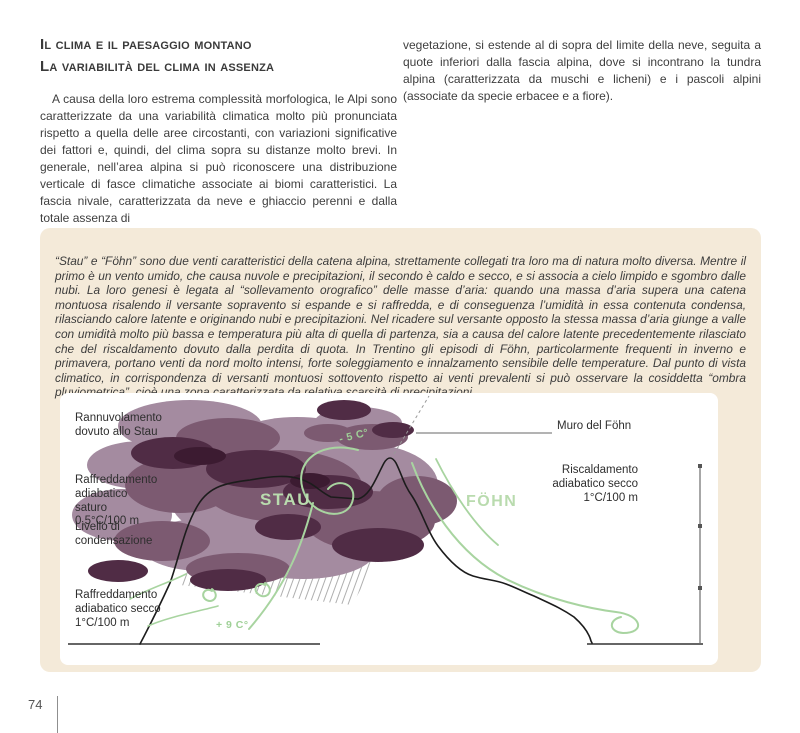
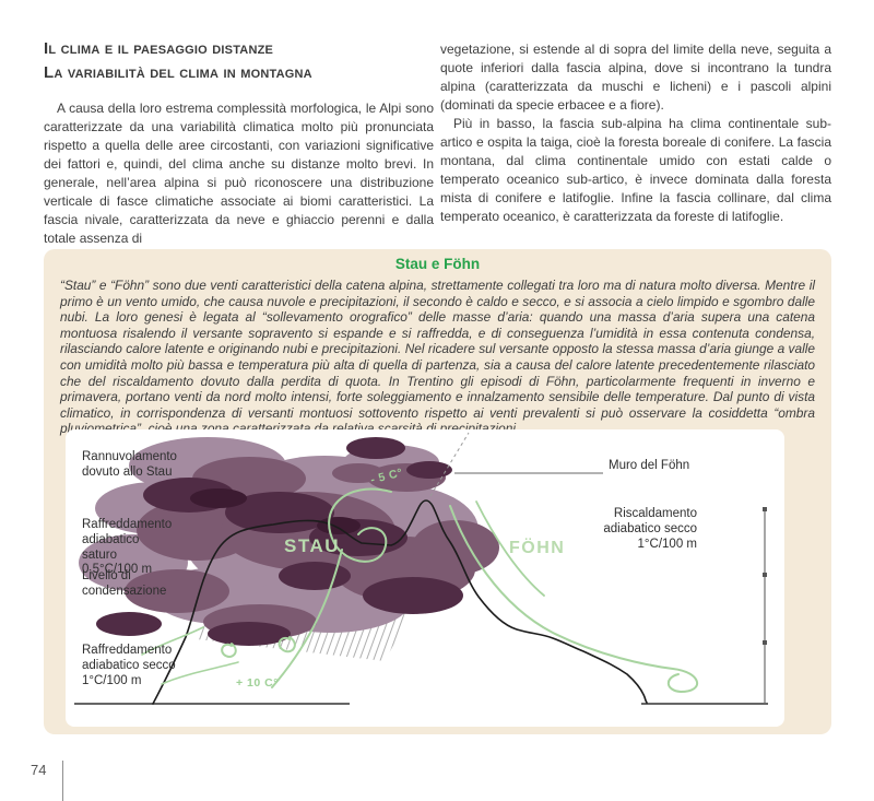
- Il clima e il paesaggio montano
+ Il clima e il paesaggio distanze
- La variabilità del clima in assenza
+ La variabilità del clima in montagna
- A causa della loro estrema complessità morfologica, le Alpi sono caratterizzate da una variabilità climatica molto più pronunciata rispetto a quella delle aree circostanti, con variazioni significative dei fattori e, quindi, del clima sopra su distanze molto brevi. In generale, nell’area alpina si può riconoscere una distribuzione verticale di fasce climatiche associate ai biomi caratteristici. La fascia nivale, caratterizzata da neve e ghiaccio perenni e dalla totale assenza di
+ A causa della loro estrema complessità morfologica, le Alpi sono caratterizzate da una variabilità climatica molto più pronunciata rispetto a quella delle aree circostanti, con variazioni significative dei fattori e, quindi, del clima anche su distanze molto brevi. In generale, nell’area alpina si può riconoscere una distribuzione verticale di fasce climatiche associate ai biomi caratteristici. La fascia nivale, caratterizzata da neve e ghiaccio perenni e dalla totale assenza di
- vegetazione, si estende al di sopra del limite della neve, seguita a quote inferiori dalla fascia alpina, dove si incontrano la tundra alpina (caratterizzata da muschi e licheni) e i pascoli alpini (associate da specie erbacee e a fiore).
+ vegetazione, si estende al di sopra del limite della neve, seguita a quote inferiori dalla fascia alpina, dove si incontrano la tundra alpina (caratterizzata da muschi e licheni) e i pascoli alpini (dominati da specie erbacee e a fiore).
+ Più in basso, la fascia sub-alpina ha clima continentale sub-artico e ospita la taiga, cioè la foresta boreale di conifere. La fascia montana, dal clima continentale umido con estati calde o temperato oceanico sub-artico, è invece dominata dalla foresta mista di conifere e latifoglie. Infine la fascia collinare, dal clima temperato oceanico, è caratterizzata da foreste di latifoglie.
+ Stau e Föhn
  “Stau” e “Föhn” sono due venti caratteristici della catena alpina, strettamente collegati tra loro ma di natura molto diversa. Mentre il primo è un vento umido, che causa nuvole e precipitazioni, il secondo è caldo e secco, e si associa a cielo limpido e sgombro dalle nubi. La loro genesi è legata al “sollevamento orografico” delle masse d’aria: quando una massa d’aria supera una catena montuosa risalendo il versante sopravento si espande e si raffredda, e di conseguenza l’umidità in essa contenuta condensa, rilasciando calore latente e originando nubi e precipitazioni. Nel ricadere sul versante opposto la stessa massa d’aria giunge a valle con umidità molto più bassa e temperatura più alta di quella di partenza, sia a causa del calore latente precedentemente rilasciato che del riscaldamento dovuto dalla perdita di quota. In Trentino gli episodi di Föhn, particolarmente frequenti in inverno e primavera, portano venti da nord molto intensi, forte soleggiamento e innalzamento sensibile delle temperature. Dal punto di vista climatico, in corrispondenza di versanti montuosi sottovento rispetto ai venti prevalenti si può osservare la cosiddetta “ombra pl
  Rannuvolamento
  dovuto allo Stau
  Raffreddamento
  adiabatico
  saturo
  0,5°C/100 m
  Livello di
  condensazione
  Raffreddamento
  adiabatico secco
  1°C/100 m
  Muro del Föhn
  Riscaldamento
  adiabatico secco
  1°C/100 m
  STAU
  FÖHN
- + 9 C°
+ + 10 C°
  74
